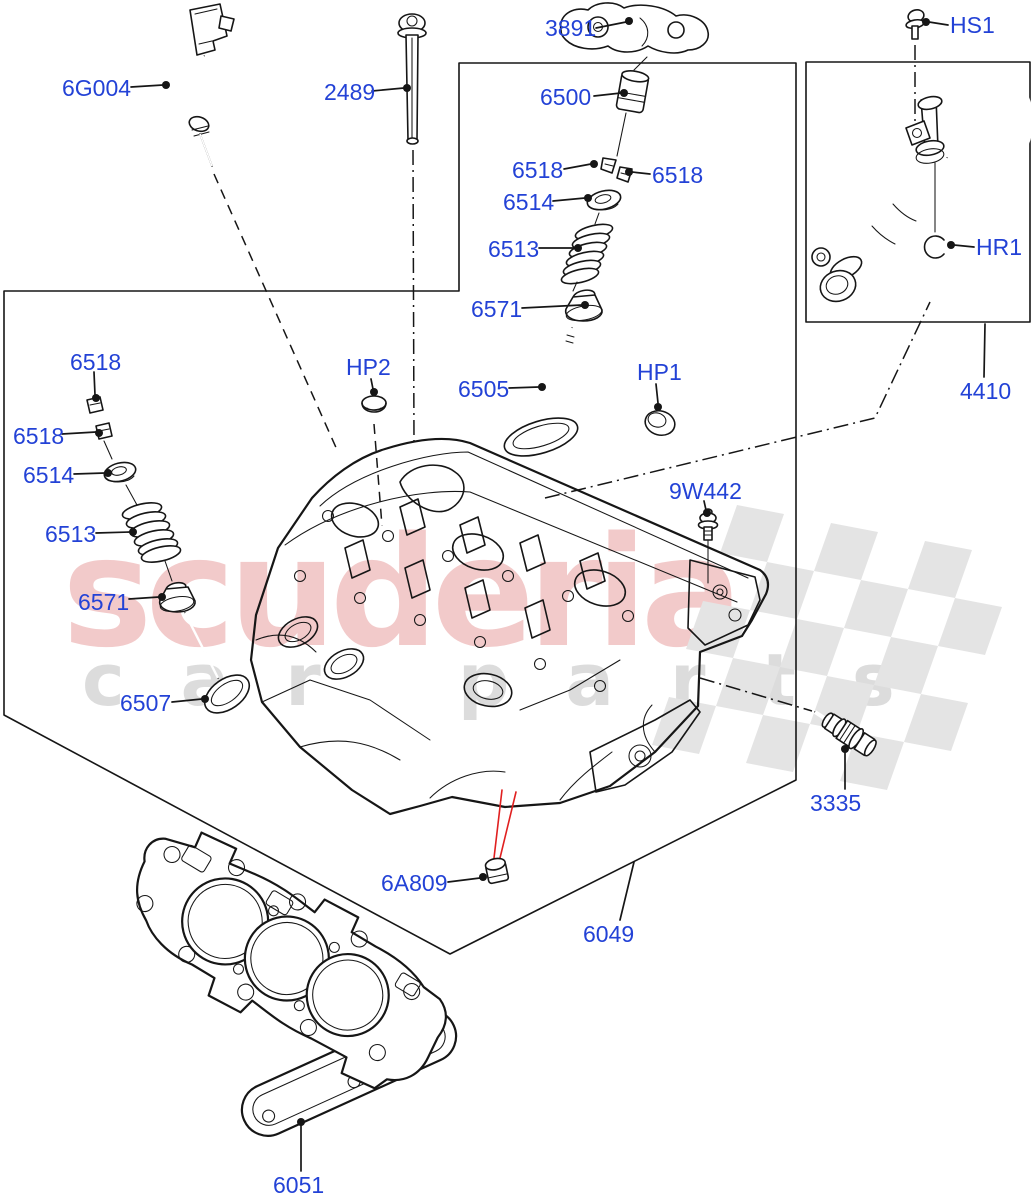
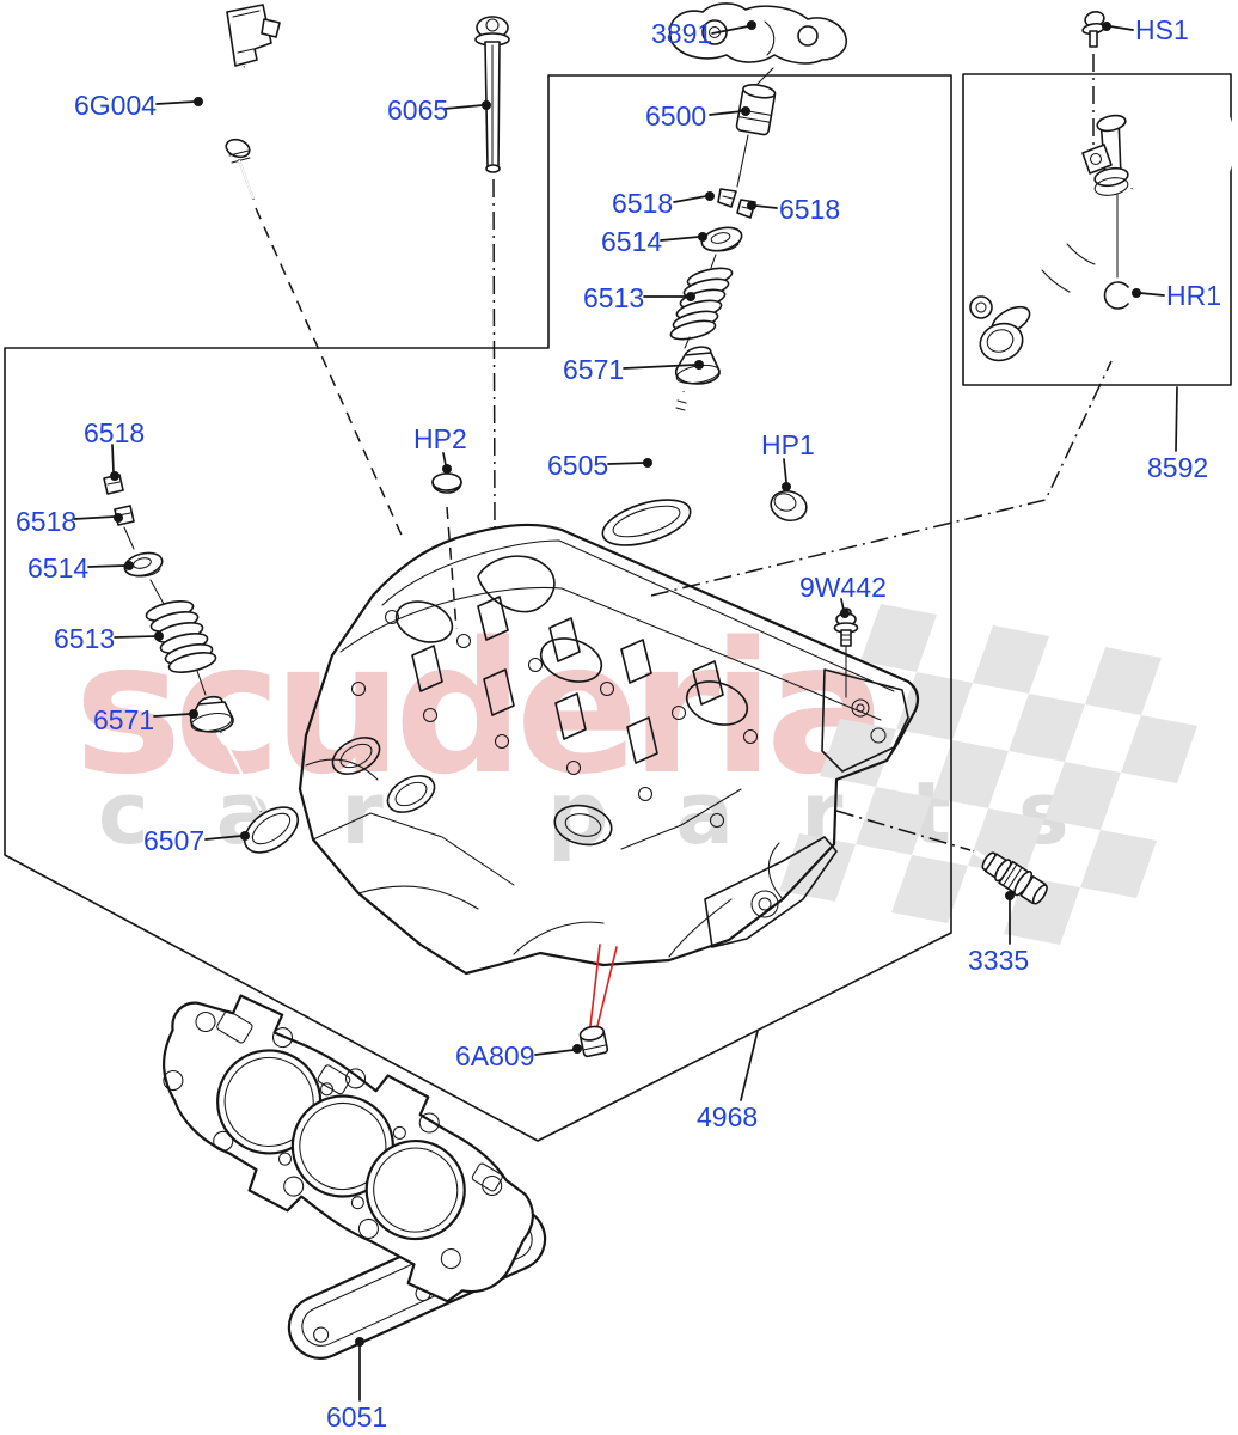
  suderi
  cr part
  6G004
- 2489
+ 6065
  3891
  HS1
  6500
  6518
  6518
  6514
  6513
  6571
  6505
  HP2
  HP1
  HR1
- 4410
+ 8592
  9W442
  6518
  6518
  6514
  6513
  6571
  6507
  3335
  6A809
- 6049
+ 4968
  6051
